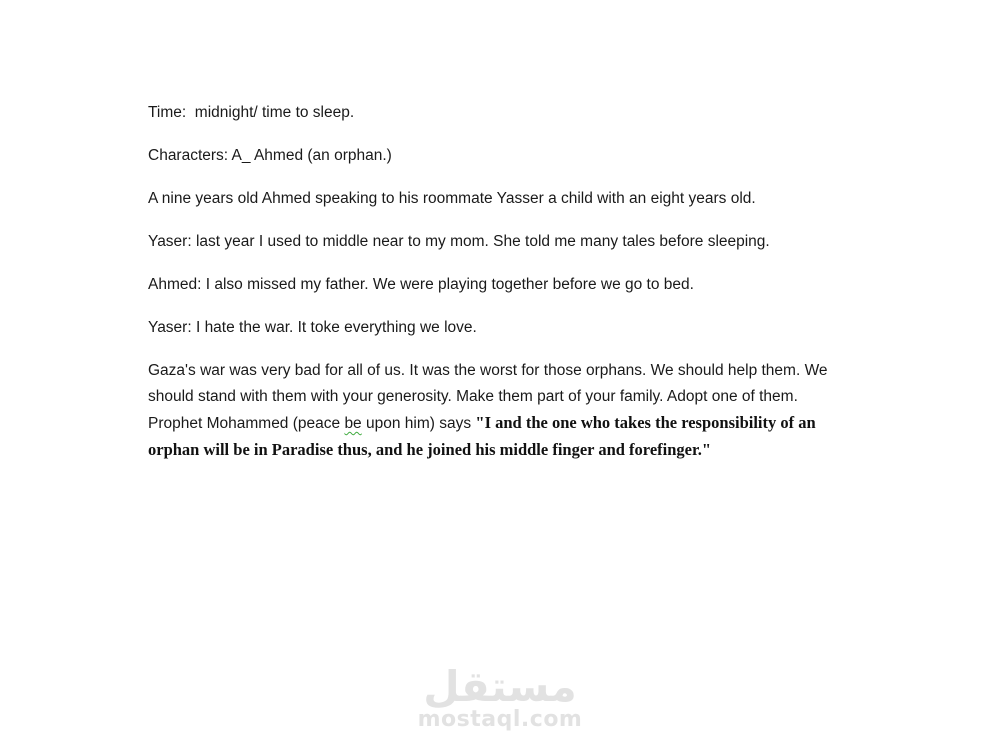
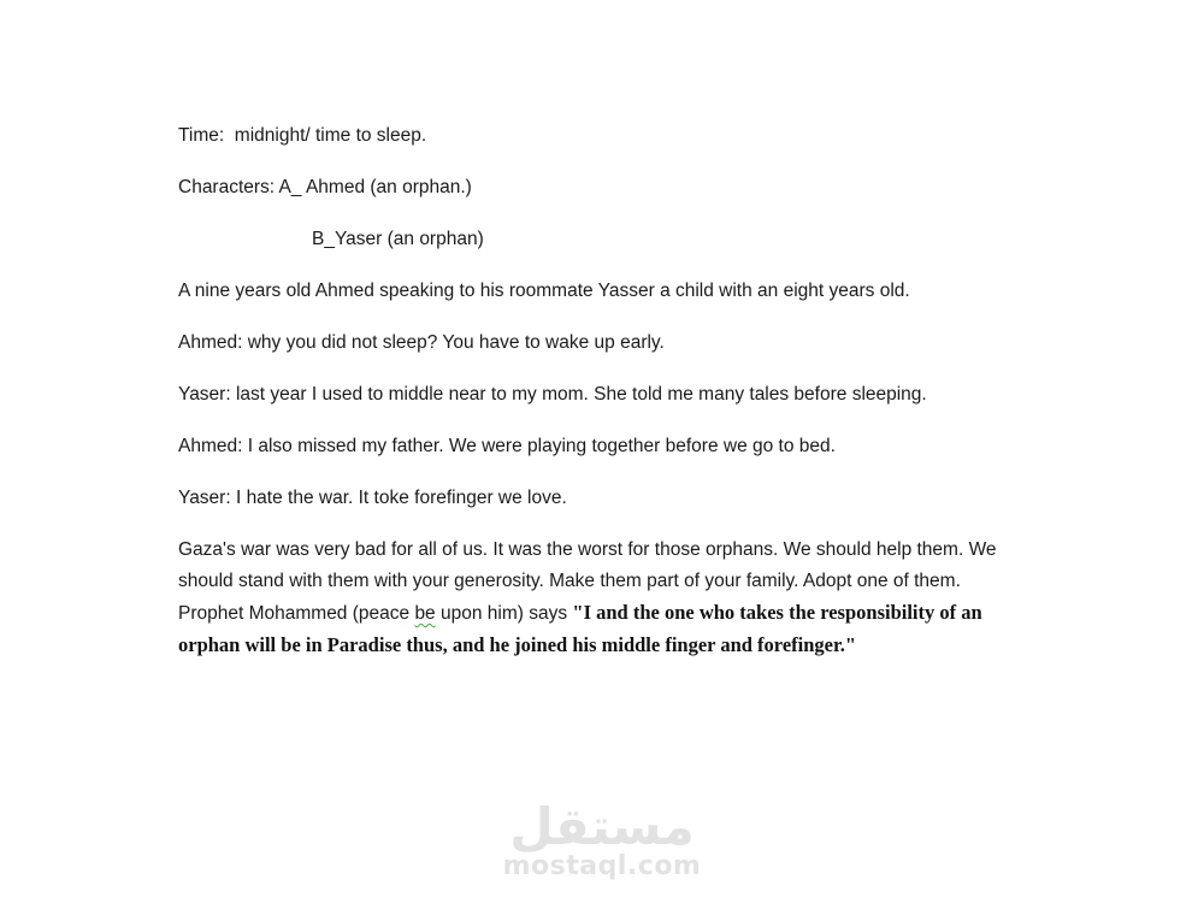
  Time: midnight/ time to sleep.
  Characters: A_ Ahmed (an orphan.)
+ B_Yaser (an orphan)
  A nine years old Ahmed speaking to his roommate Yasser a child with an eight years old.
+ Ahmed: why you did not sleep? You have to wake up early.
  Yaser: last year I used to middle near to my mom. She told me many tales before sleeping.
  Ahmed: I also missed my father. We were playing together before we go to bed.
- Yaser: I hate the war. It toke everything we love.
+ Yaser: I hate the war. It toke forefinger we love.
  Gaza's war was very bad for all of us. It was the worst for those orphans. We should help them. We should stand with them with your generosity. Make them part of your family. Adopt one of them. Prophet Mohammed (peace be upon him) says "I and the one who takes the responsibility of an orphan will be in Paradise thus, and he joined his middle finger and forefinger."
  مستقل
  mostaql.com
